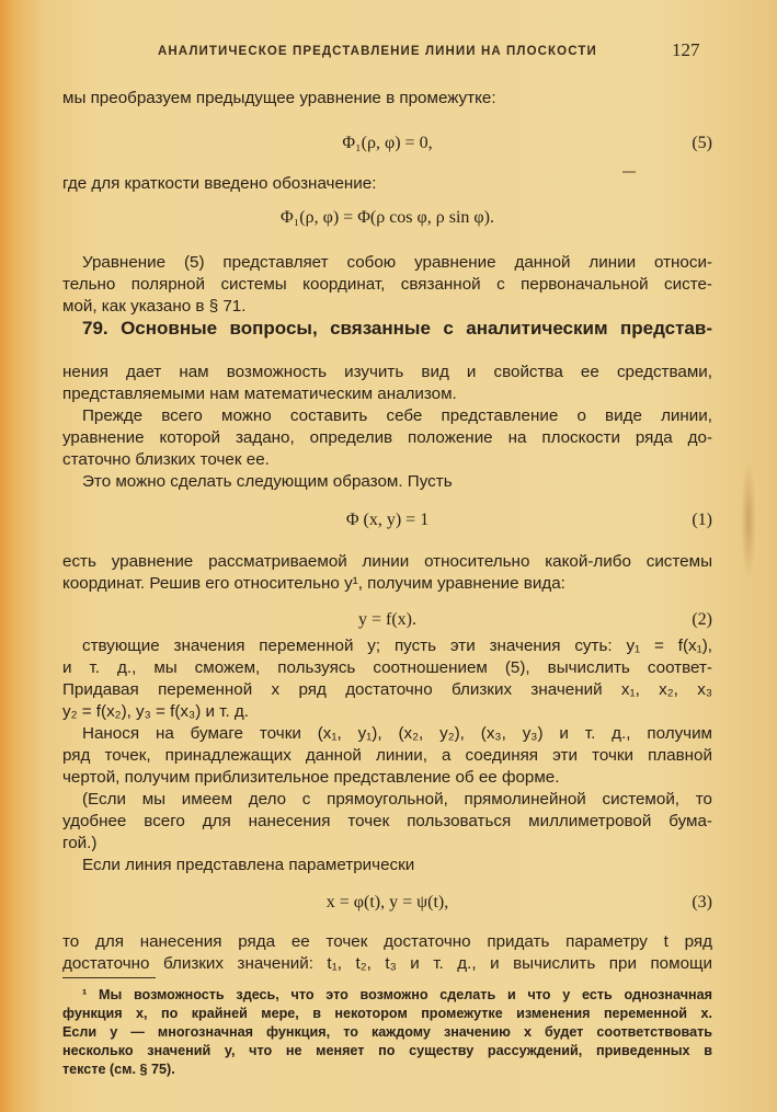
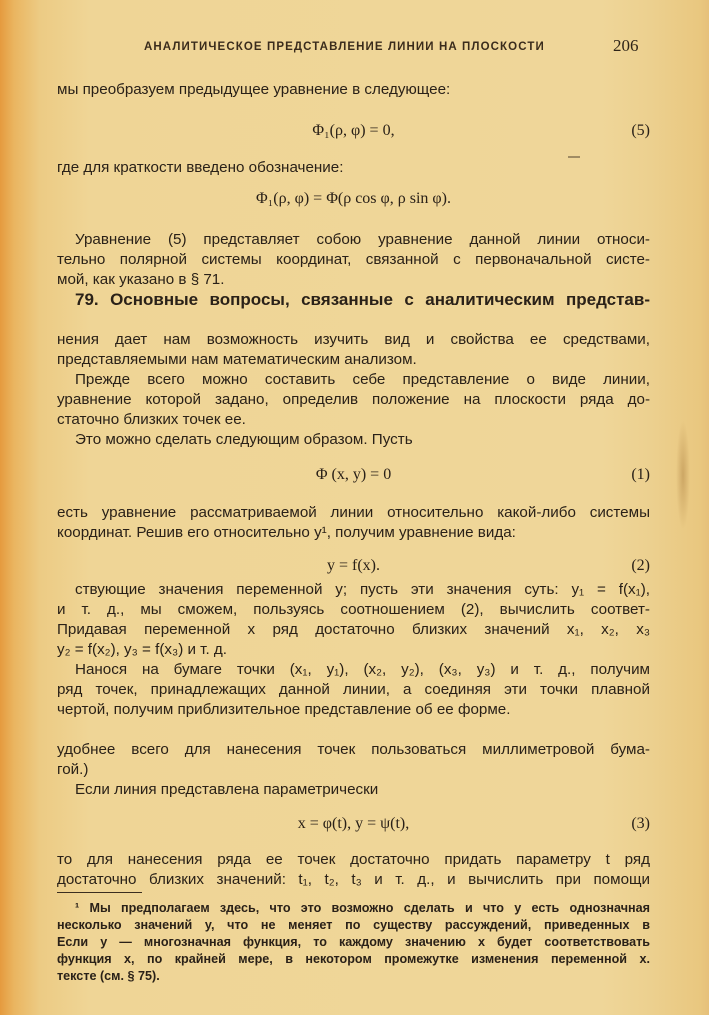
  АНАЛИТИЧЕСКОЕ ПРЕДСТАВЛЕНИЕ ЛИНИИ НА ПЛОСКОСТИ
- 127
+ 206
- мы преобразуем предыдущее уравнение в промежутке:
+ мы преобразуем предыдущее уравнение в следующее:
  Φ₁(ρ, φ) = 0,
  (5)
  где для краткости введено обозначение:
  Φ₁(ρ, φ) = Φ(ρ cos φ, ρ sin φ).
  Уравнение (5) представляет собою уравнение данной линии относи-
  тельно полярной системы координат, связанной с первоначальной систе-
  мой, как указано в § 71.
  79. Основные вопросы, связанные с аналитическим представ-
  нения дает нам возможность изучить вид и свойства ее средствами,
  представляемыми нам математическим анализом.
  Прежде всего можно составить себе представление о виде линии,
  уравнение которой задано, определив положение на плоскости ряда до-
  статочно близких точек ее.
  Это можно сделать следующим образом. Пусть
- Φ (x, y) = 1
+ Φ (x, y) = 0
  (1)
  есть уравнение рассматриваемой линии относительно какой-либо системы
  координат. Решив его относительно y¹, получим уравнение вида:
  y = f(x).
  (2)
  ствующие значения переменной y; пусть эти значения суть: y₁ = f(x₁),
- и т. д., мы сможем, пользуясь соотношением (5), вычислить соответ-
+ и т. д., мы сможем, пользуясь соотношением (2), вычислить соответ-
  Придавая переменной x ряд достаточно близких значений x₁, x₂, x₃
  y₂ = f(x₂), y₃ = f(x₃) и т. д.
  Нанося на бумаге точки (x₁, y₁), (x₂, y₂), (x₃, y₃) и т. д., получим
  ряд точек, принадлежащих данной линии, а соединяя эти точки плавной
  чертой, получим приблизительное представление об ее форме.
- (Если мы имеем дело с прямоугольной, прямолинейной системой, то
  удобнее всего для нанесения точек пользоваться миллиметровой бума-
  гой.)
  Если линия представлена параметрически
  x = φ(t), y = ψ(t),
  (3)
  то для нанесения ряда ее точек достаточно придать параметру t ряд
  достаточно близких значений: t₁, t₂, t₃ и т. д., и вычислить при помощи
- ¹ Мы возможность здесь, что это возможно сделать и что y есть однозначная
+ ¹ Мы предполагаем здесь, что это возможно сделать и что y есть однозначная
- функция x, по крайней мере, в некотором промежутке изменения переменной x.
+ несколько значений y, что не меняет по существу рассуждений, приведенных в
  Если y — многозначная функция, то каждому значению x будет соответствовать
- несколько значений y, что не меняет по существу рассуждений, приведенных в
+ функция x, по крайней мере, в некотором промежутке изменения переменной x.
  тексте (см. § 75).
